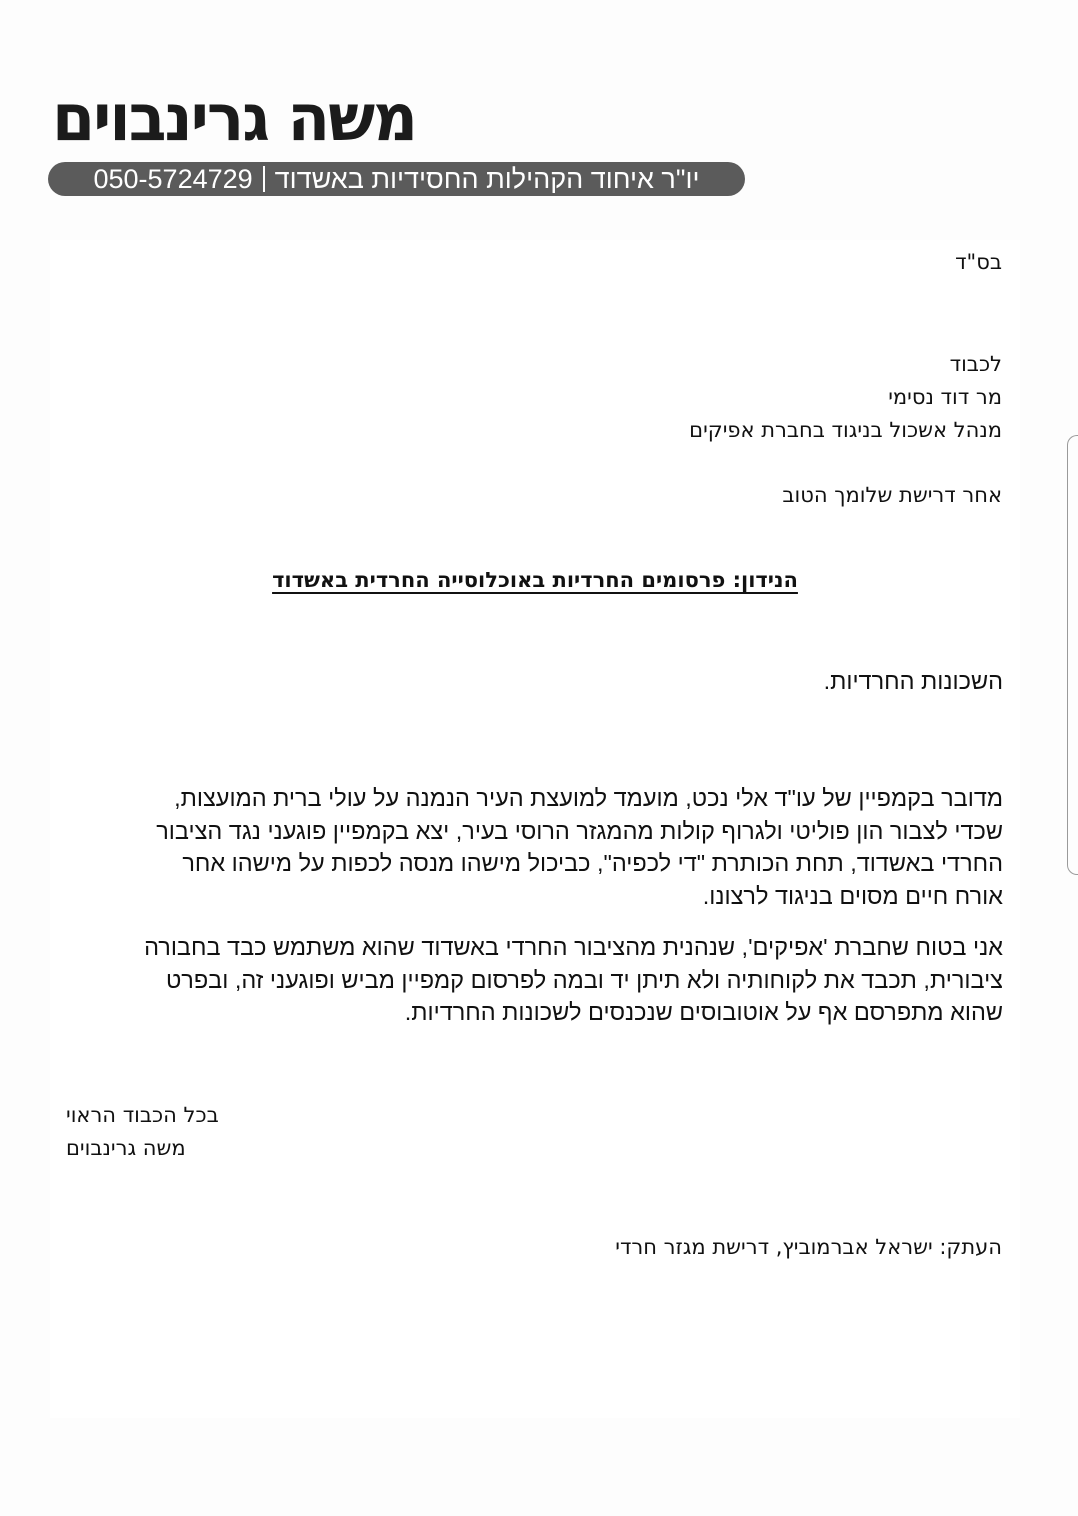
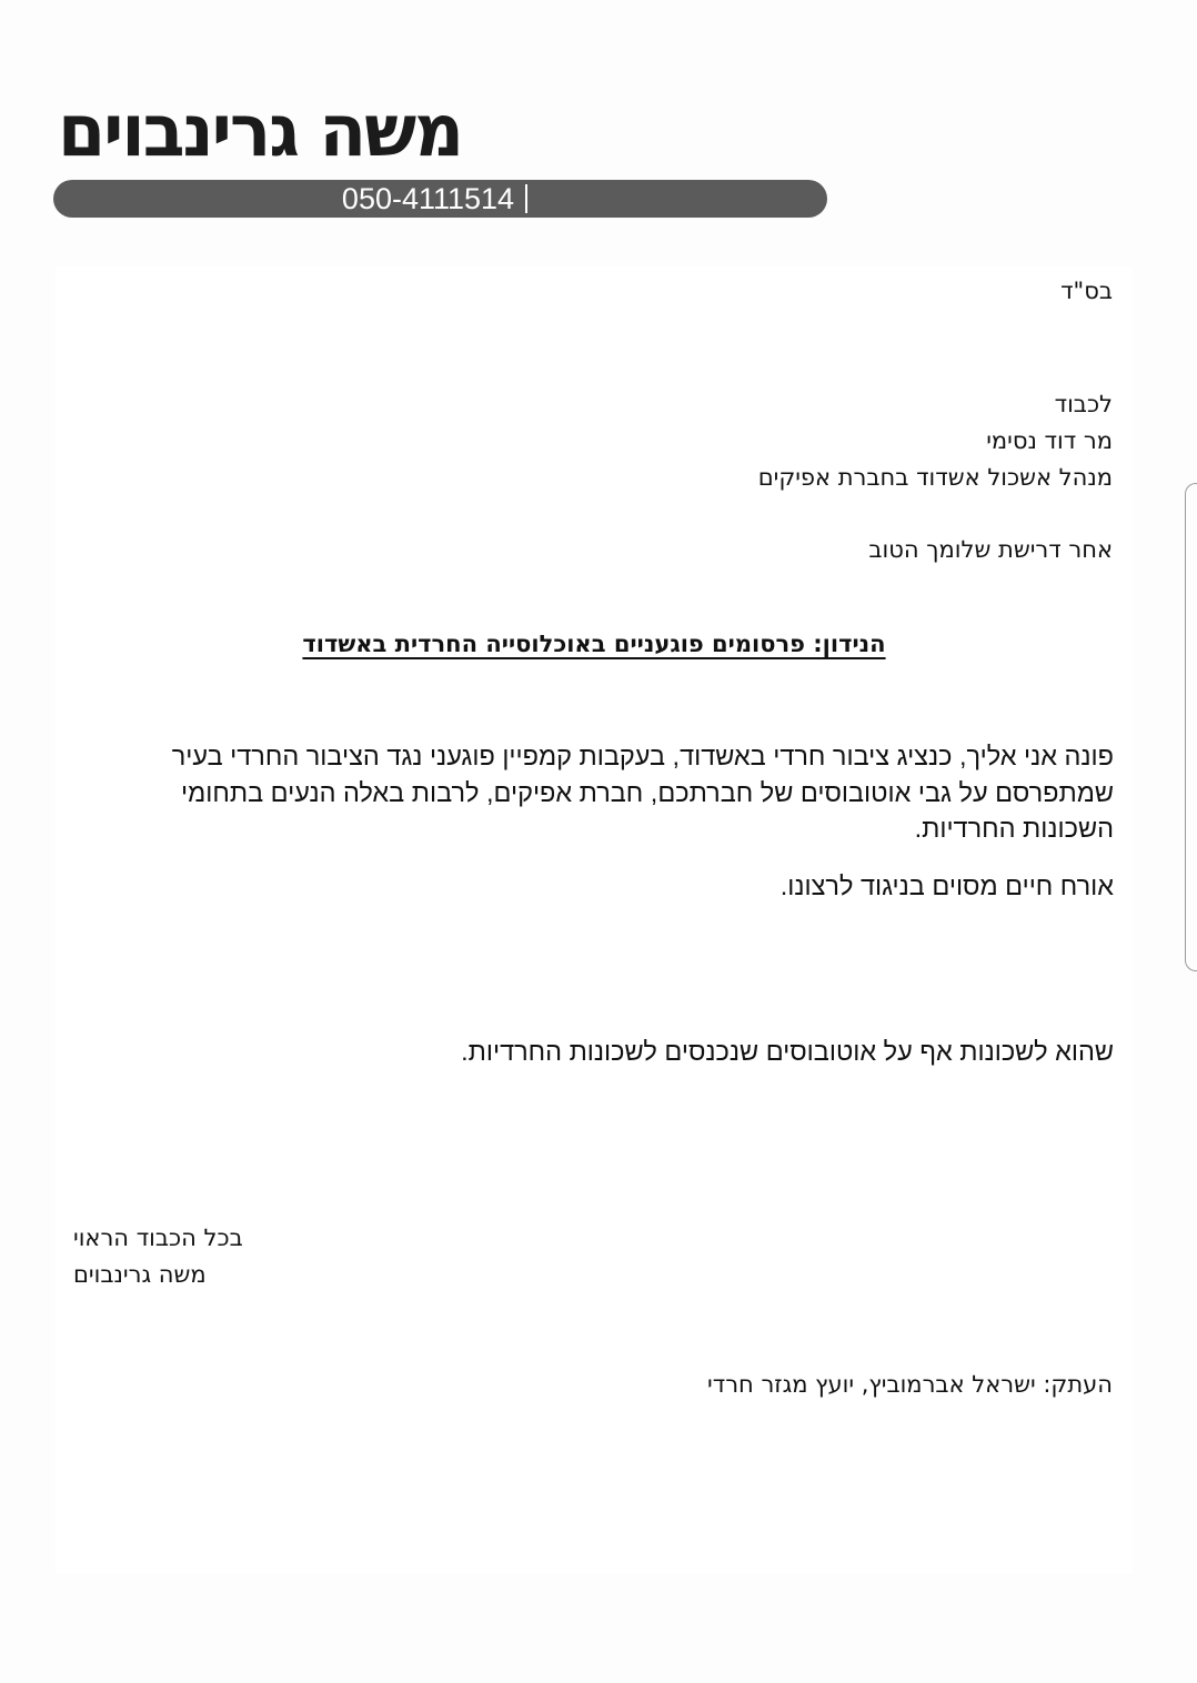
  משה גרינבוים
- 050-5724729
+ 050-4111514
- יו"ר איחוד הקהילות החסידיות באשדוד
  בס"ד
  לכבוד
  מר דוד נסימי
- מנהל אשכול בניגוד בחברת אפיקים
+ מנהל אשכול אשדוד בחברת אפיקים
  אחר דרישת שלומך הטוב
- הנידון: פרסומים החרדיות באוכלוסייה החרדית באשדוד
+ הנידון: פרסומים פוגעניים באוכלוסייה החרדית באשדוד
+ פונה אני אליך, כנציג ציבור חרדי באשדוד, בעקבות קמפיין פוגעני נגד הציבור החרדי בעיר
+ שמתפרסם על גבי אוטובוסים של חברתכם, חברת אפיקים, לרבות באלה הנעים בתחומי
  השכונות החרדיות.
- מדובר בקמפיין של עו"ד אלי נכט, מועמד למועצת העיר הנמנה על עולי ברית המועצות,
- שכדי לצבור הון פוליטי ולגרוף קולות מהמגזר הרוסי בעיר, יצא בקמפיין פוגעני נגד הציבור
- החרדי באשדוד, תחת הכותרת "די לכפיה", כביכול מישהו מנסה לכפות על מישהו אחר
  אורח חיים מסוים בניגוד לרצונו.
- אני בטוח שחברת 'אפיקים', שנהנית מהציבור החרדי באשדוד שהוא משתמש כבד בחבורה
- ציבורית, תכבד את לקוחותיה ולא תיתן יד ובמה לפרסום קמפיין מביש ופוגעני זה, ובפרט
- שהוא מתפרסם אף על אוטובוסים שנכנסים לשכונות החרדיות.
+ שהוא לשכונות אף על אוטובוסים שנכנסים לשכונות החרדיות.
  בכל הכבוד הראוי
  משה גרינבוים
- העתק: ישראל אברמוביץ, דרישת מגזר חרדי
+ העתק: ישראל אברמוביץ, יועץ מגזר חרדי
